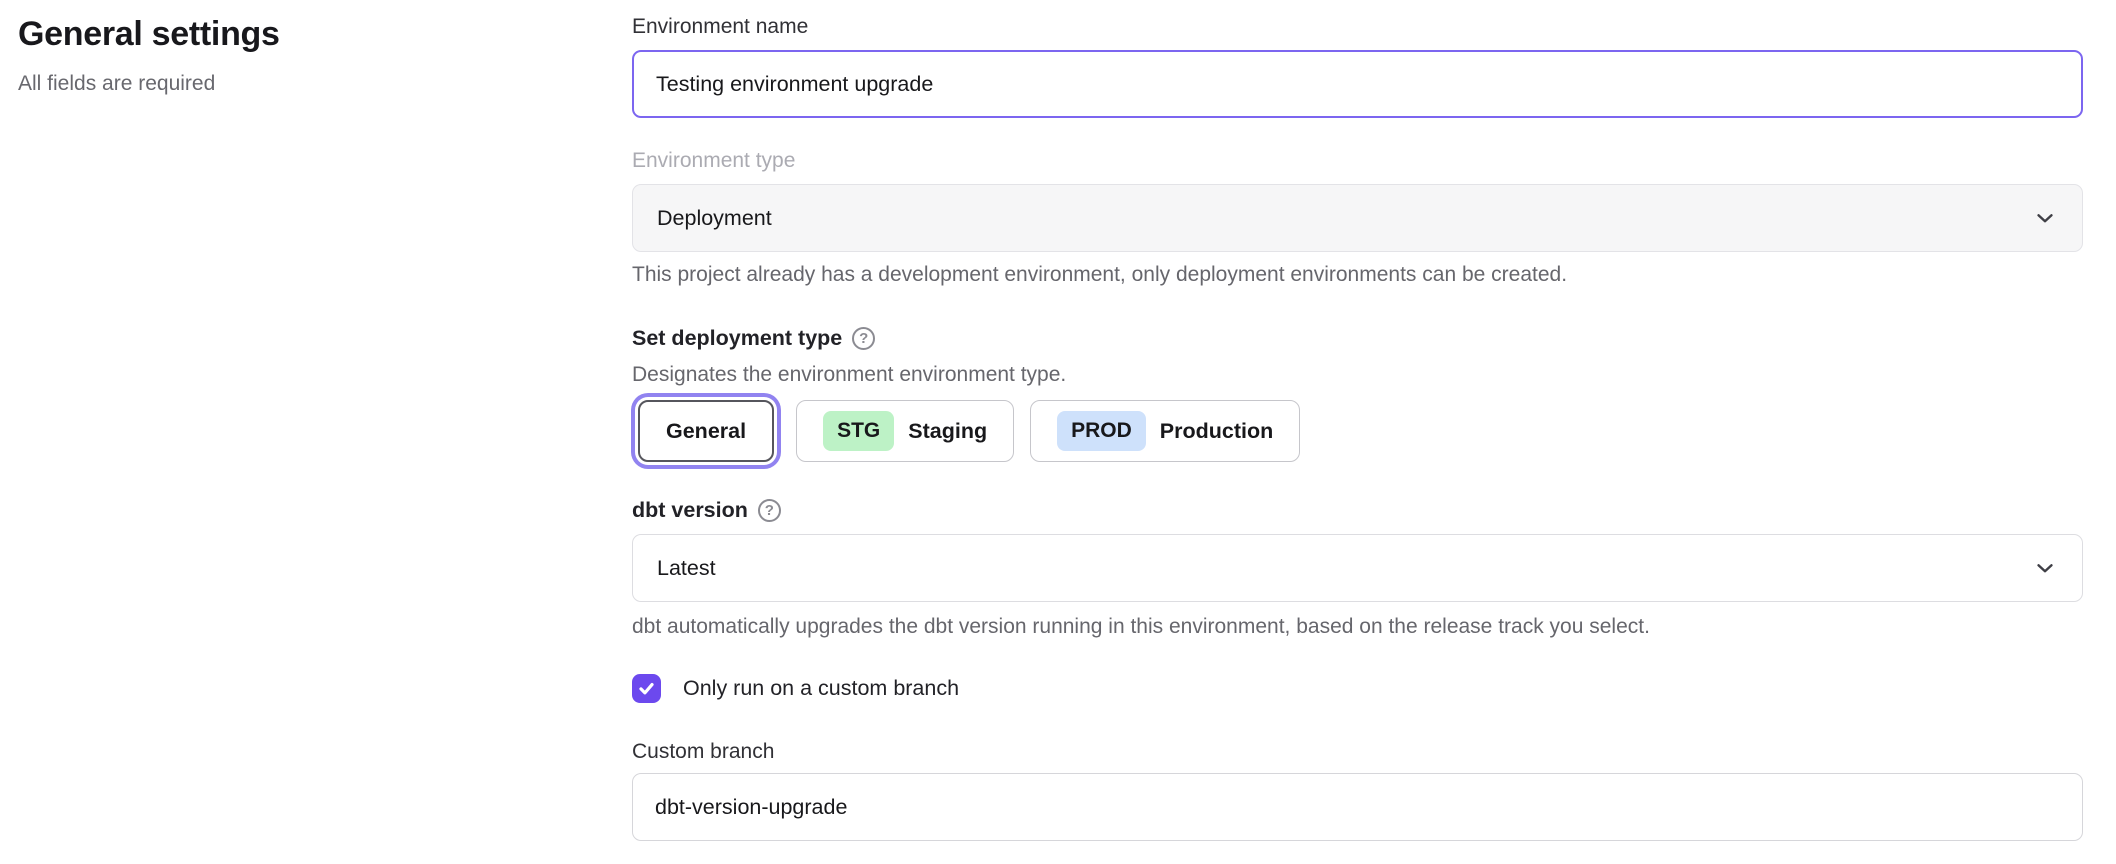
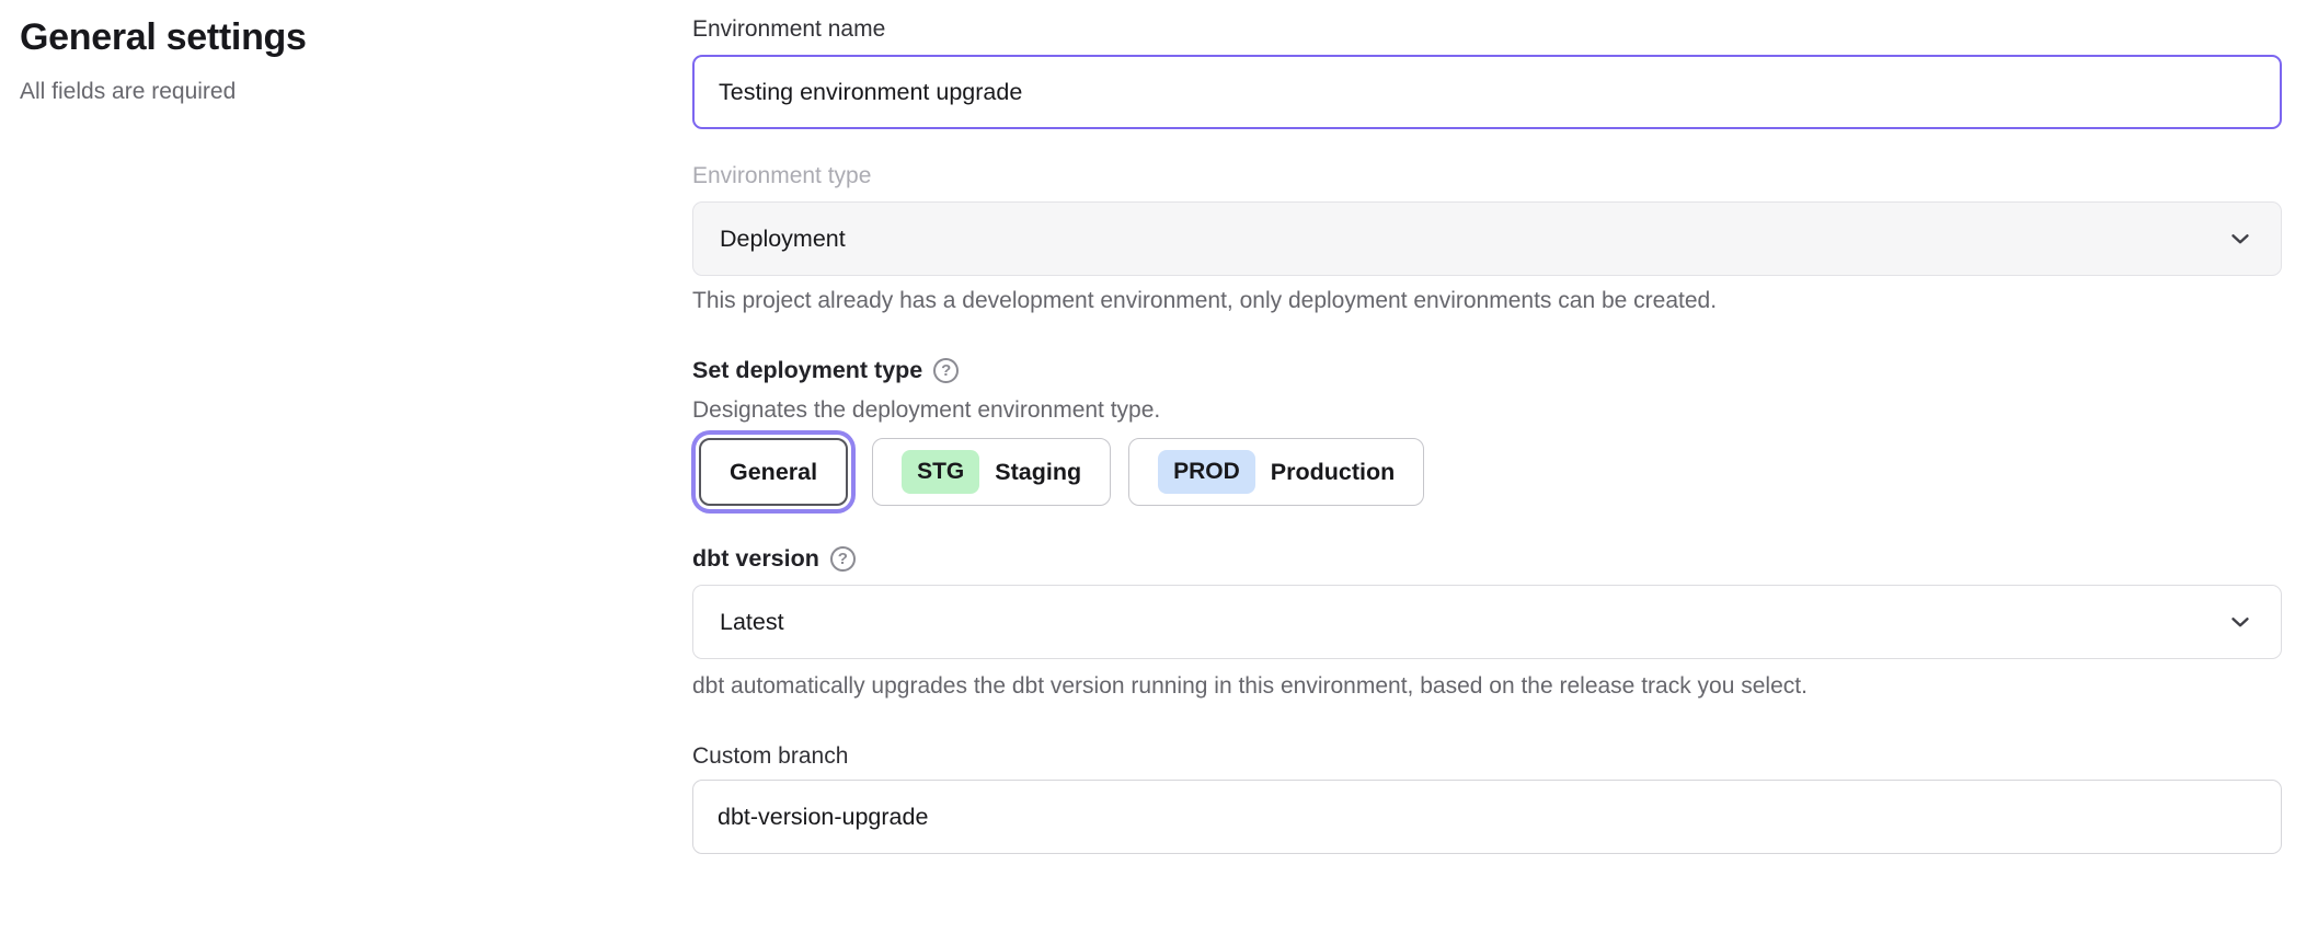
  General settings
  All fields are required
  Environment name
  Testing environment upgrade
  Environment type
  Deployment
  This project already has a development environment, only deployment environments can be created.
  Set deployment type
  ?
- Designates the environment environment type.
+ Designates the deployment environment type.
  General
  STG
  Staging
  PROD
  Production
  dbt version
  ?
  Latest
  dbt automatically upgrades the dbt version running in this environment, based on the release track you select.
- Only run on a custom branch
  Custom branch
  dbt-version-upgrade
